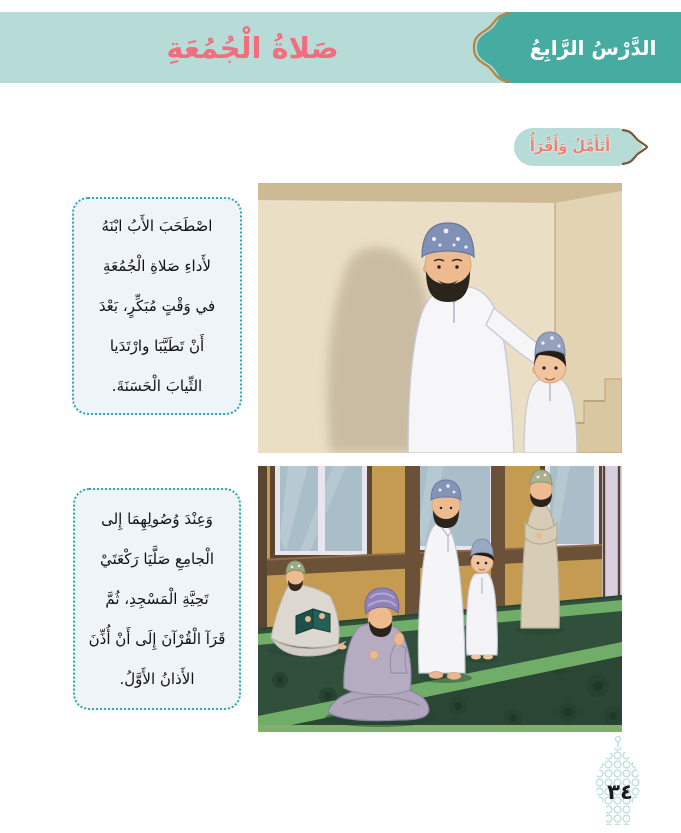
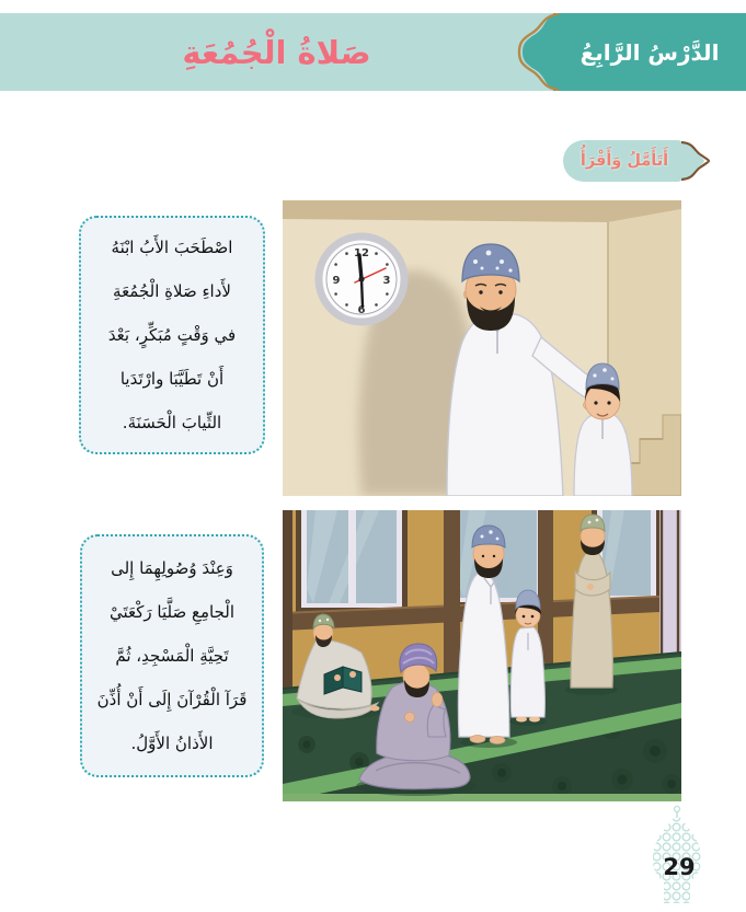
  صَلاةُ الْجُمُعَةِ
  الدَّرْسُ الرَّابِعُ
  أَتَأَمَّلُ وَأَقْرَأُ
  اصْطَحَبَ الأَبُ ابْنَهُ
  لأَداءِ صَلاةِ الْجُمُعَةِ
  في وَقْتٍ مُبَكِّرٍ، بَعْدَ
  أَنْ تَطَيَّبَا وارْتَدَيا
  الثِّيابَ الْحَسَنَةَ.
+ 12
+ 3
+ 6
+ 9
  وَعِنْدَ وُصُولِهِمَا إِلى
  الْجامِعِ صَلَّيَا رَكْعَتَيْ
  تَحِيَّةِ الْمَسْجِدِ، ثُمَّ
  قَرَآ الْقُرْآنَ إِلَى أَنْ أُذِّنَ
  الأَذانُ الأَوَّلُ.
- ٣٤
+ 29
